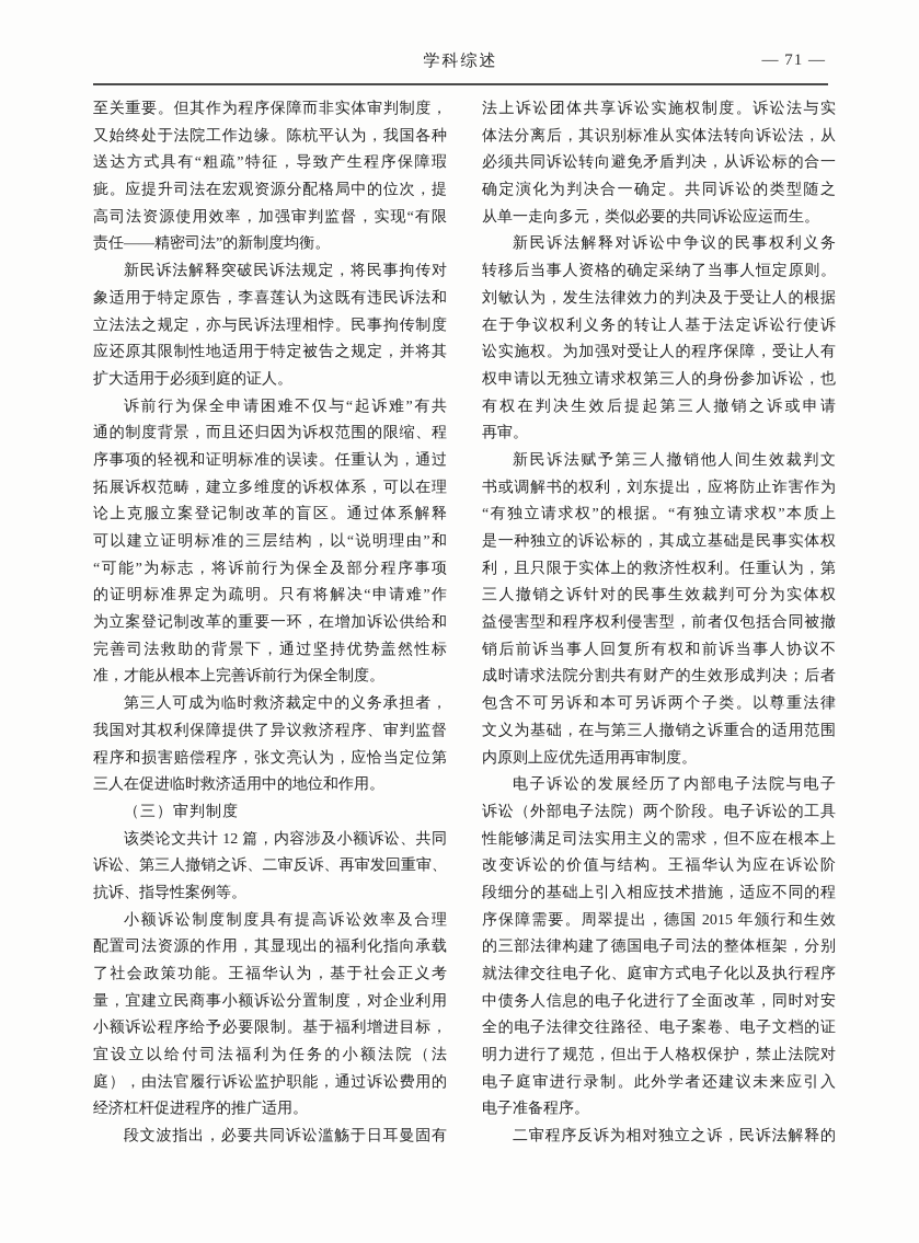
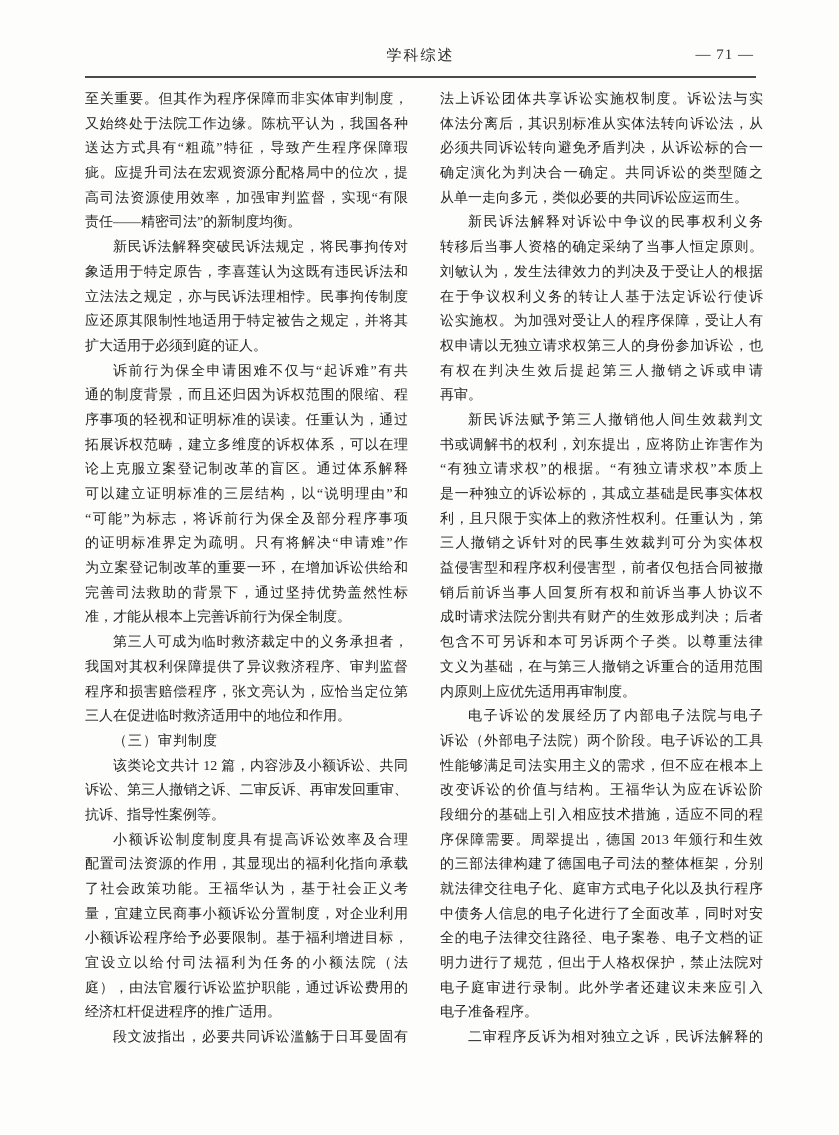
  学科综述
  — 71 —
  至关重要。但其作为程序保障而非实体审判制度，
  又始终处于法院工作边缘。陈杭平认为，我国各种
  送达方式具有“粗疏”特征，导致产生程序保障瑕
  疵。应提升司法在宏观资源分配格局中的位次，提
  高司法资源使用效率，加强审判监督，实现“有限
  责任——精密司法”的新制度均衡。
  新民诉法解释突破民诉法规定，将民事拘传对
  象适用于特定原告，李喜莲认为这既有违民诉法和
  立法法之规定，亦与民诉法理相悖。民事拘传制度
  应还原其限制性地适用于特定被告之规定，并将其
  扩大适用于必须到庭的证人。
  诉前行为保全申请困难不仅与“起诉难”有共
  通的制度背景，而且还归因为诉权范围的限缩、程
  序事项的轻视和证明标准的误读。任重认为，通过
  拓展诉权范畴，建立多维度的诉权体系，可以在理
  论上克服立案登记制改革的盲区。通过体系解释
  可以建立证明标准的三层结构，以“说明理由”和
  “可能”为标志，将诉前行为保全及部分程序事项
  的证明标准界定为疏明。只有将解决“申请难”作
  为立案登记制改革的重要一环，在增加诉讼供给和
  完善司法救助的背景下，通过坚持优势盖然性标
  准，才能从根本上完善诉前行为保全制度。
  第三人可成为临时救济裁定中的义务承担者，
  我国对其权利保障提供了异议救济程序、审判监督
  程序和损害赔偿程序，张文亮认为，应恰当定位第
  三人在促进临时救济适用中的地位和作用。
  （三）审判制度
  该类论文共计 12 篇，内容涉及小额诉讼、共同
  诉讼、第三人撤销之诉、二审反诉、再审发回重审、
  抗诉、指导性案例等。
  小额诉讼制度制度具有提高诉讼效率及合理
  配置司法资源的作用，其显现出的福利化指向承载
  了社会政策功能。王福华认为，基于社会正义考
  量，宜建立民商事小额诉讼分置制度，对企业利用
  小额诉讼程序给予必要限制。基于福利增进目标，
  宜设立以给付司法福利为任务的小额法院（法
  庭），由法官履行诉讼监护职能，通过诉讼费用的
  经济杠杆促进程序的推广适用。
  段文波指出，必要共同诉讼滥觞于日耳曼固有
  法上诉讼团体共享诉讼实施权制度。诉讼法与实
  体法分离后，其识别标准从实体法转向诉讼法，从
  必须共同诉讼转向避免矛盾判决，从诉讼标的合一
  确定演化为判决合一确定。共同诉讼的类型随之
  从单一走向多元，类似必要的共同诉讼应运而生。
  新民诉法解释对诉讼中争议的民事权利义务
  转移后当事人资格的确定采纳了当事人恒定原则。
  刘敏认为，发生法律效力的判决及于受让人的根据
  在于争议权利义务的转让人基于法定诉讼行使诉
  讼实施权。为加强对受让人的程序保障，受让人有
  权申请以无独立请求权第三人的身份参加诉讼，也
  有权在判决生效后提起第三人撤销之诉或申请
  再审。
  新民诉法赋予第三人撤销他人间生效裁判文
  书或调解书的权利，刘东提出，应将防止诈害作为
  “有独立请求权”的根据。“有独立请求权”本质上
  是一种独立的诉讼标的，其成立基础是民事实体权
  利，且只限于实体上的救济性权利。任重认为，第
  三人撤销之诉针对的民事生效裁判可分为实体权
  益侵害型和程序权利侵害型，前者仅包括合同被撤
  销后前诉当事人回复所有权和前诉当事人协议不
  成时请求法院分割共有财产的生效形成判决；后者
  包含不可另诉和本可另诉两个子类。以尊重法律
  文义为基础，在与第三人撤销之诉重合的适用范围
  内原则上应优先适用再审制度。
  电子诉讼的发展经历了内部电子法院与电子
  诉讼（外部电子法院）两个阶段。电子诉讼的工具
  性能够满足司法实用主义的需求，但不应在根本上
  改变诉讼的价值与结构。王福华认为应在诉讼阶
  段细分的基础上引入相应技术措施，适应不同的程
- 序保障需要。周翠提出，德国 2015 年颁行和生效
+ 序保障需要。周翠提出，德国 2013 年颁行和生效
  的三部法律构建了德国电子司法的整体框架，分别
  就法律交往电子化、庭审方式电子化以及执行程序
  中债务人信息的电子化进行了全面改革，同时对安
  全的电子法律交往路径、电子案卷、电子文档的证
  明力进行了规范，但出于人格权保护，禁止法院对
  电子庭审进行录制。此外学者还建议未来应引入
  电子准备程序。
  二审程序反诉为相对独立之诉，民诉法解释的
